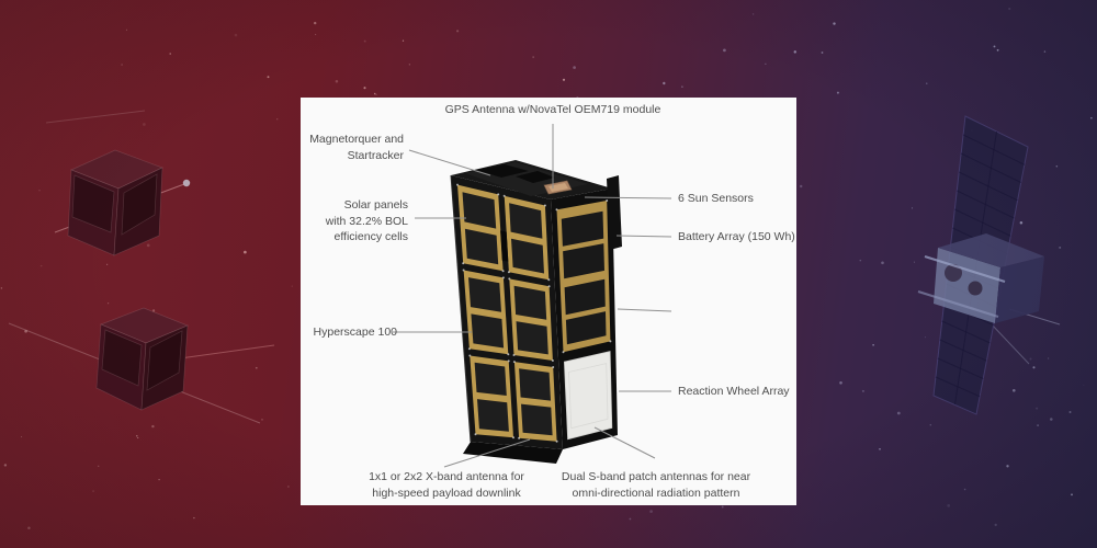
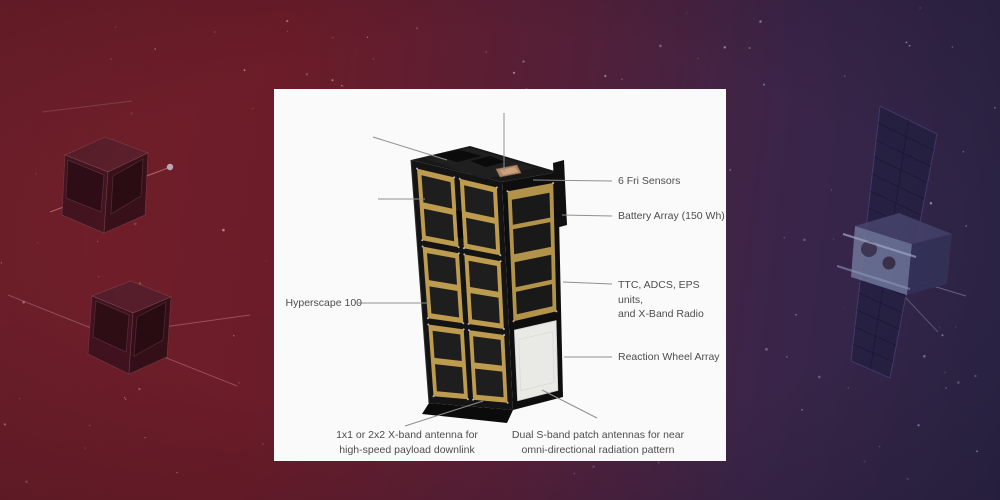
- GPS Antenna w/NovaTel OEM719 module
- Magnetorquer and
- Startracker
- Solar panels
- with 32.2% BOL
- efficiency cells
  Hyperscape 100
- 6 Sun Sensors
+ 6 Fri Sensors
  Battery Array (150 Wh)
+ TTC, ADCS, EPS units,
+ and X-Band Radio
  Reaction Wheel Array
  1x1 or 2x2 X-band antenna for
  high-speed payload downlink
  Dual S-band patch antennas for near
  omni-directional radiation pattern
